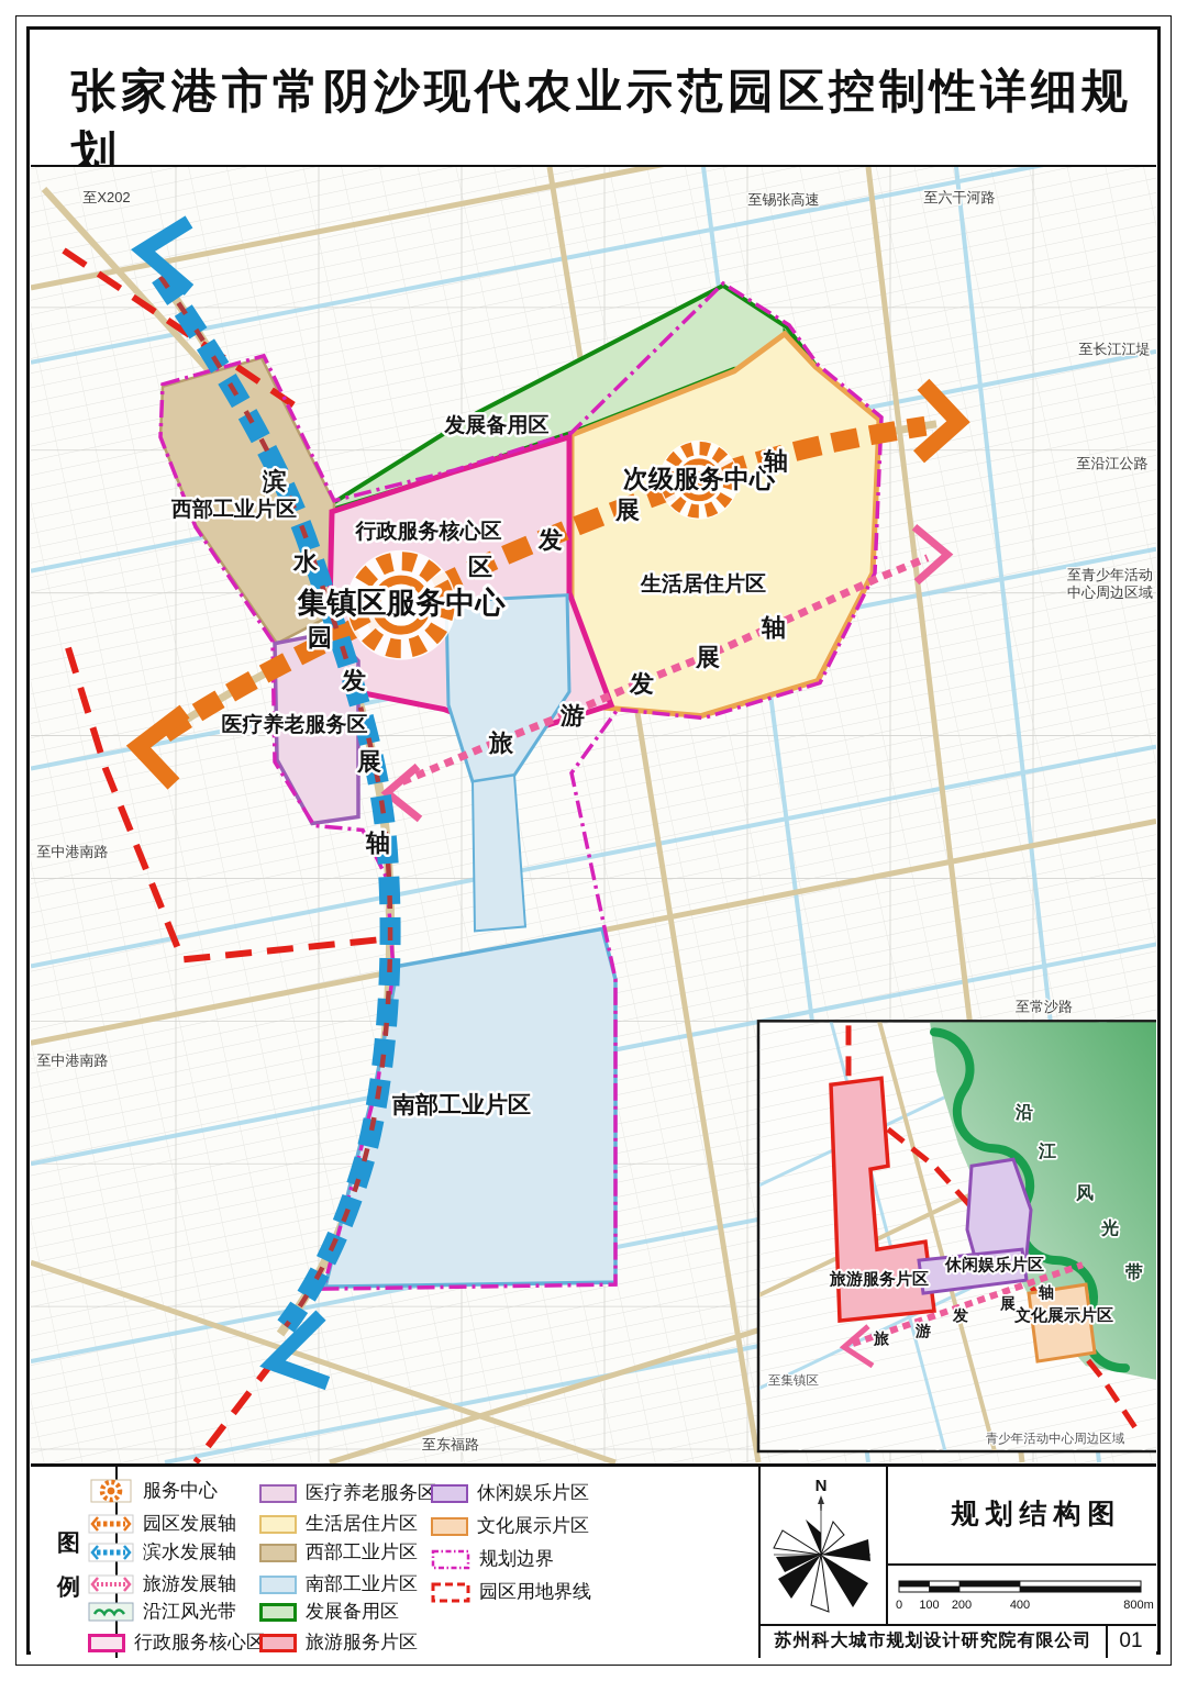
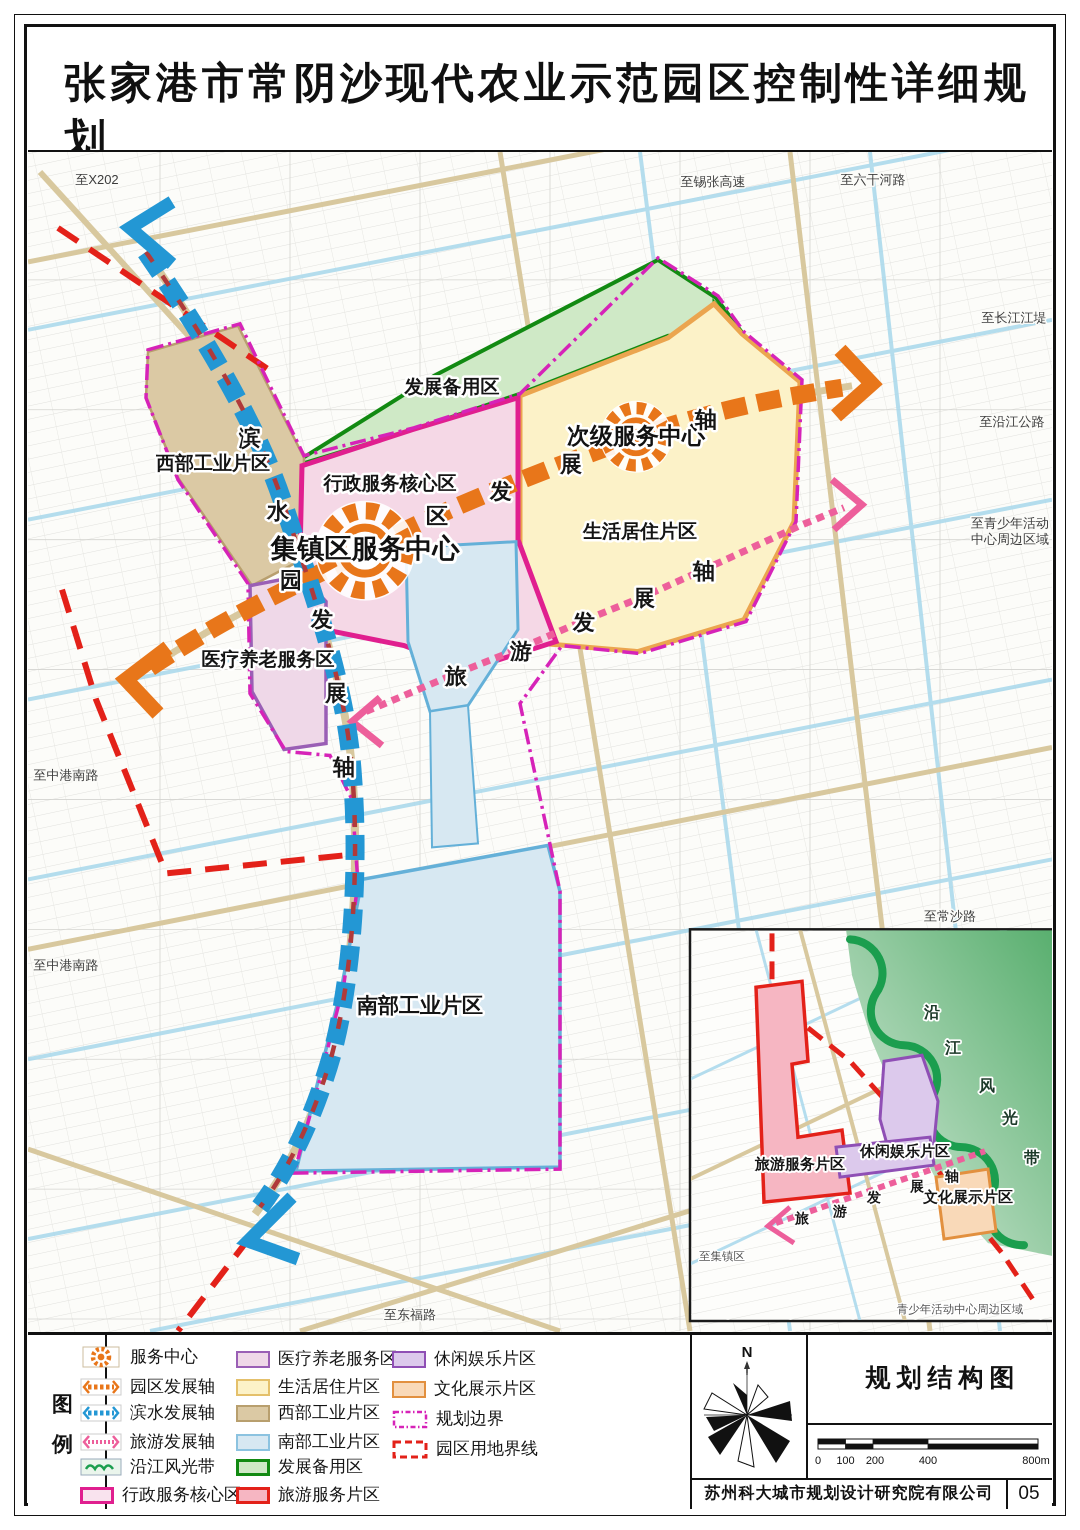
  张家港市常阴沙现代农业示范园区控制性详细规划
  西部工业片区
  行政服务核心区
  发展备用区
  生活居住片区
  医疗养老服务区
  南部工业片区
  集镇区服务中心
  次级服务中心
  园
  区
  发
  展
  轴
  滨
  水
  发
  展
  轴
  旅
  游
  发
  展
  轴
  至X202
  至锡张高速
  至六干河路
  至长江江堤
  至沿江公路
  至青少年活动
  中心周边区域
  至常沙路
  至中港南路
  至中港南路
  至东福路
  旅游服务片区
  休闲娱乐片区
  文化展示片区
  至集镇区
  青少年活动中心周边区域
  沿
  江
  风
  光
  带
  旅
  游
  发
  展
  轴
  图
  例
  服务中心
  园区发展轴
  滨水发展轴
  旅游发展轴
  沿江风光带
  行政服务核心区
  医疗养老服务区
  生活居住片区
  西部工业片区
  南部工业片区
  发展备用区
  旅游服务片区
  休闲娱乐片区
  文化展示片区
  规划边界
  园区用地界线
  N
  规划结构图
  0
  100
  200
  400
  800m
  苏州科大城市规划设计研究院有限公司
- 01
+ 05
